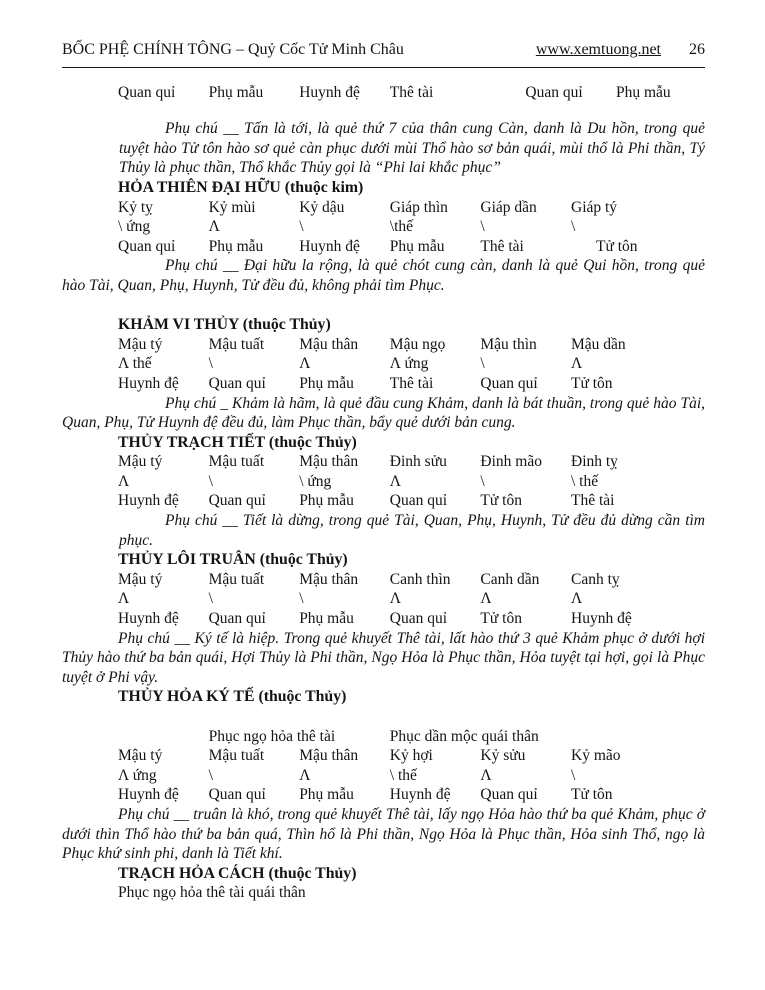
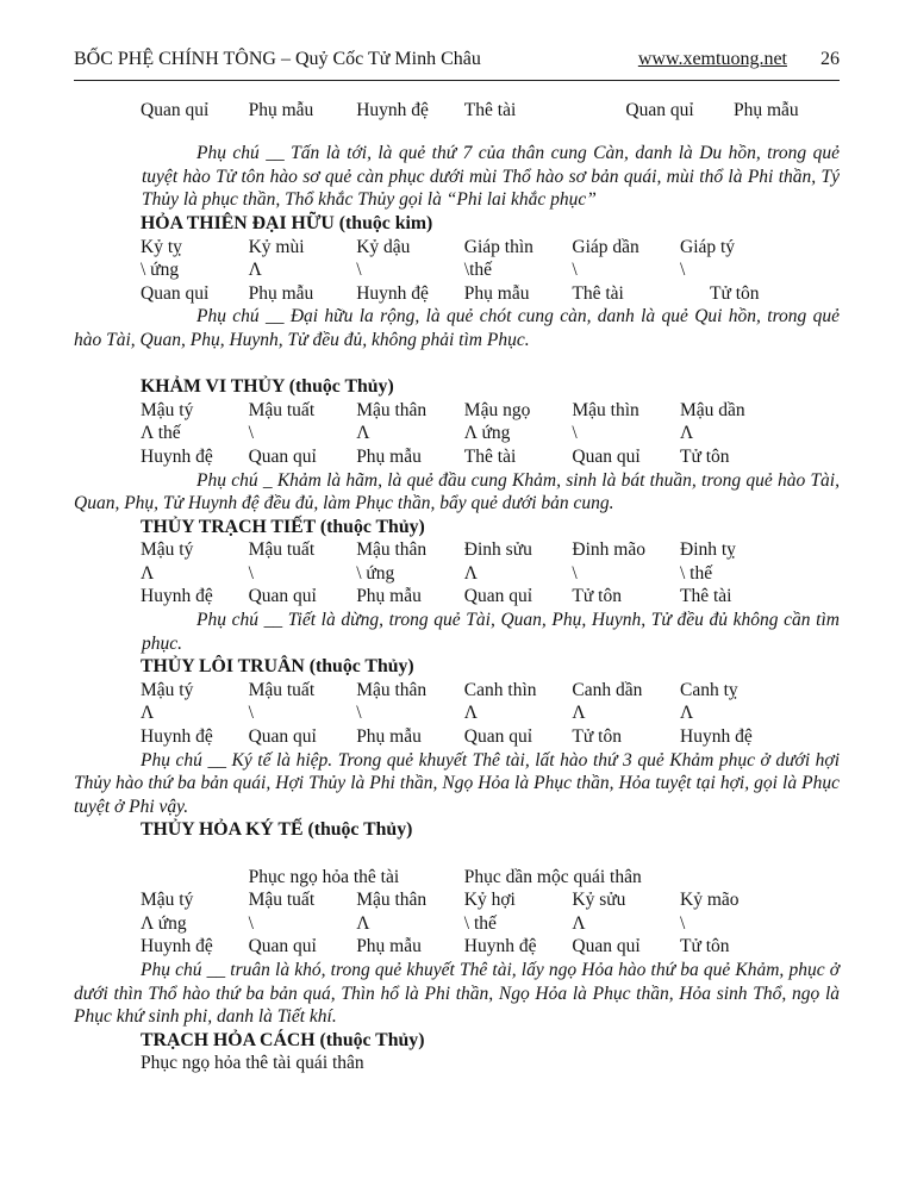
  BỐC PHỆ CHÍNH TÔNG – Quỷ Cốc Tử Minh Châu
  www.xemtuong.net
  26
  Quan quỉ
  Phụ mẫu
  Huynh đệ
  Thê tài
  Quan quỉ
  Phụ mẫu
  Phụ chú __ Tấn là tới, là quẻ thứ 7 của thân cung Càn, danh là Du hồn, trong quẻ tuyệt hào Tử tôn hào sơ quẻ càn phục dưới mùi Thổ hào sơ bản quái, mùi thổ là Phi thần, Tý Thủy là phục thần, Thổ khắc Thủy gọi là “Phi lai khắc phục”
  HỎA THIÊN ĐẠI HỮU (thuộc kim)
  Kỷ tỵ
  Kỷ mùi
  Kỷ dậu
  Giáp thìn
  Giáp dần
  Giáp tý
  \ ứng
  Λ
  \
  \thế
  \
  \
  Quan quỉ
  Phụ mẫu
  Huynh đệ
  Phụ mẫu
  Thê tài
  Tử tôn
  Phụ chú __ Đại hữu la rộng, là quẻ chót cung càn, danh là quẻ Qui hồn, trong quẻ hào Tài, Quan, Phụ, Huynh, Tử đều đủ, không phải tìm Phục.
  KHẢM VI THỦY (thuộc Thủy)
  Mậu tý
  Mậu tuất
  Mậu thân
  Mậu ngọ
  Mậu thìn
  Mậu dần
  Λ thế
  \
  Λ
  Λ ứng
  \
  Λ
  Huynh đệ
  Quan quỉ
  Phụ mẫu
  Thê tài
  Quan quỉ
  Tử tôn
- Phụ chú _ Khảm là hãm, là quẻ đầu cung Khảm, danh là bát thuần, trong quẻ hào Tài, Quan, Phụ, Tử Huynh đệ đều đủ, làm Phục thần, bẩy quẻ dưới bản cung.
+ Phụ chú _ Khảm là hãm, là quẻ đầu cung Khảm, sinh là bát thuần, trong quẻ hào Tài, Quan, Phụ, Tử Huynh đệ đều đủ, làm Phục thần, bẩy quẻ dưới bản cung.
  THỦY TRẠCH TIẾT (thuộc Thủy)
  Mậu tý
  Mậu tuất
  Mậu thân
  Đinh sửu
  Đinh mão
  Đinh tỵ
  Λ
  \
  \ ứng
  Λ
  \
  \ thế
  Huynh đệ
  Quan quỉ
  Phụ mẫu
  Quan quỉ
  Tử tôn
  Thê tài
- Phụ chú __ Tiết là dừng, trong quẻ Tài, Quan, Phụ, Huynh, Tử đều đủ dừng cần tìm phục.
+ Phụ chú __ Tiết là dừng, trong quẻ Tài, Quan, Phụ, Huynh, Tử đều đủ không cần tìm phục.
  THỦY LÔI TRUÂN (thuộc Thủy)
  Mậu tý
  Mậu tuất
  Mậu thân
  Canh thìn
  Canh dần
  Canh tỵ
  Λ
  \
  \
  Λ
  Λ
  Λ
  Huynh đệ
  Quan quỉ
  Phụ mẫu
  Quan quỉ
  Tử tôn
  Huynh đệ
  Phụ chú __ Ký tế là hiệp. Trong quẻ khuyết Thê tài, lất hào thứ 3 quẻ Khảm phục ở dưới hợi Thủy hào thứ ba bản quái, Hợi Thủy là Phi thần, Ngọ Hỏa là Phục thần, Hỏa tuyệt tại hợi, gọi là Phục tuyệt ở Phi vậy.
  THỦY HỎA KÝ TẾ (thuộc Thủy)
  Phục ngọ hỏa thê tài
  Phục dần mộc quái thân
  Mậu tý
  Mậu tuất
  Mậu thân
  Kỷ hợi
  Kỷ sửu
  Kỷ mão
  Λ ứng
  \
  Λ
  \ thế
  Λ
  \
  Huynh đệ
  Quan quỉ
  Phụ mẫu
  Huynh đệ
  Quan quỉ
  Tử tôn
  Phụ chú __ truân là khó, trong quẻ khuyết Thê tài, lấy ngọ Hỏa hào thứ ba quẻ Khảm, phục ở dưới thìn Thổ hào thứ ba bản quá, Thìn hổ là Phi thần, Ngọ Hỏa là Phục thần, Hỏa sinh Thổ, ngọ là Phục khứ sinh phi, danh là Tiết khí.
  TRẠCH HỎA CÁCH (thuộc Thủy)
  Phục ngọ hỏa thê tài quái thân
